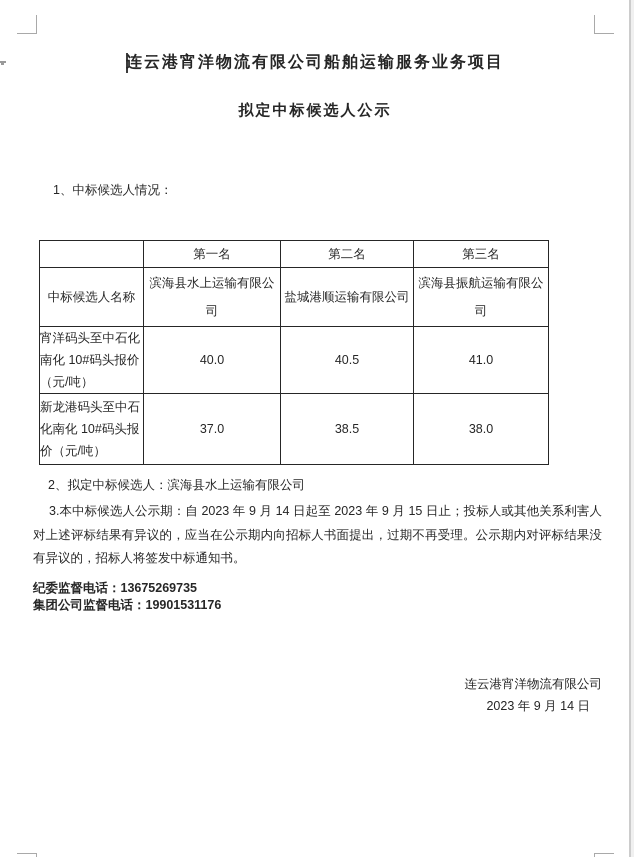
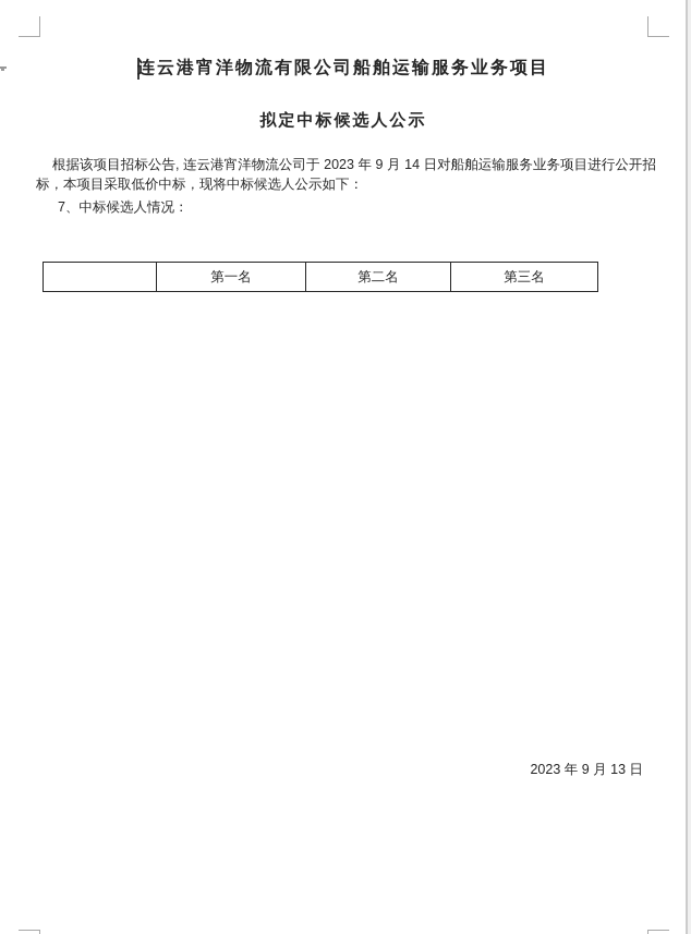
  连云港宵洋物流有限公司船舶运输服务业务项目
  拟定中标候选人公示
+ 根据该项目招标公告, 连云港宵洋物流公司于 2023 年 9 月 14 日对船舶运输服务业务项目进行公开招标，本项目采取低价中标，现将中标候选人公示如下：
- 1、中标候选人情况：
+ 7、中标候选人情况：
  	第一名	第二名	第三名
- 中标候选人名称	滨海县水上运输有限公司	盐城港顺运输有限公司	滨海县振航运输有限公司
- 宵洋码头至中石化南化 10#码头报价（元/吨）	40.0	40.5	41.0
- 新龙港码头至中石化南化 10#码头报价（元/吨）	37.0	38.5	38.0
- 2、拟定中标候选人：滨海县水上运输有限公司
- 3.本中标候选人公示期：自 2023 年 9 月 14 日起至 2023 年 9 月 15 日止；投标人或其他关系利害人对上述评标结果有异议的，应当在公示期内向招标人书面提出，过期不再受理。公示期内对评标结果没有异议的，招标人将签发中标通知书。
- 纪委监督电话：13675269735
- 集团公司监督电话：19901531176
- 连云港宵洋物流有限公司
- 2023 年 9 月 14 日
+ 2023 年 9 月 13 日
